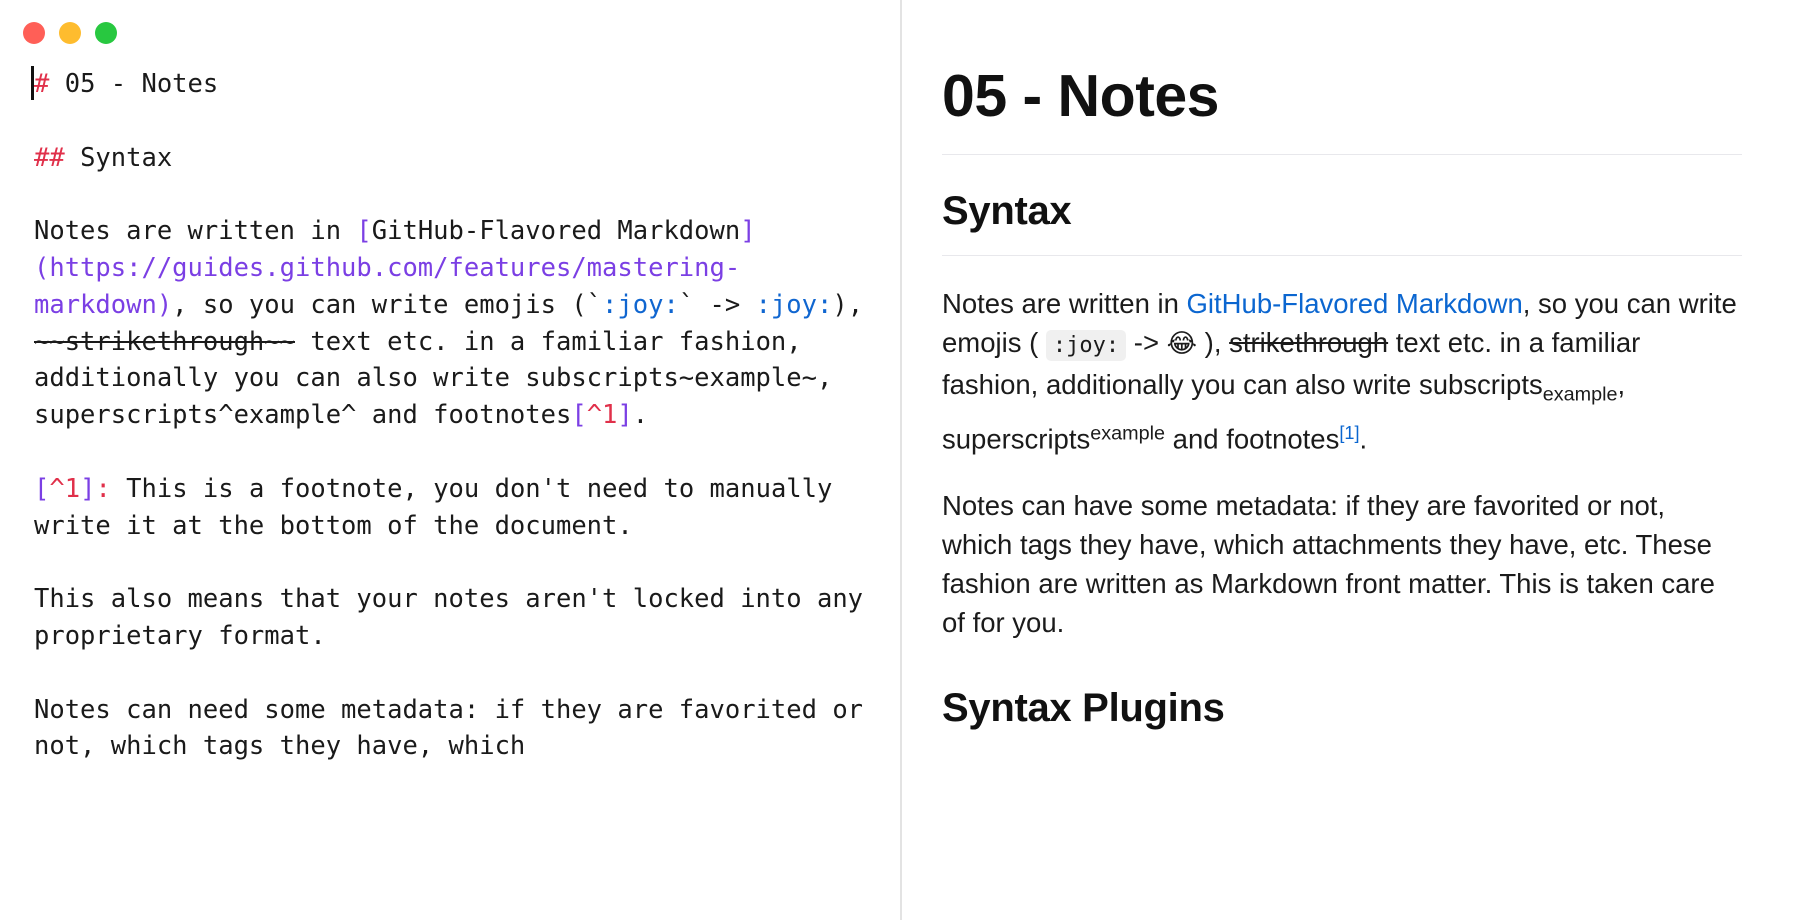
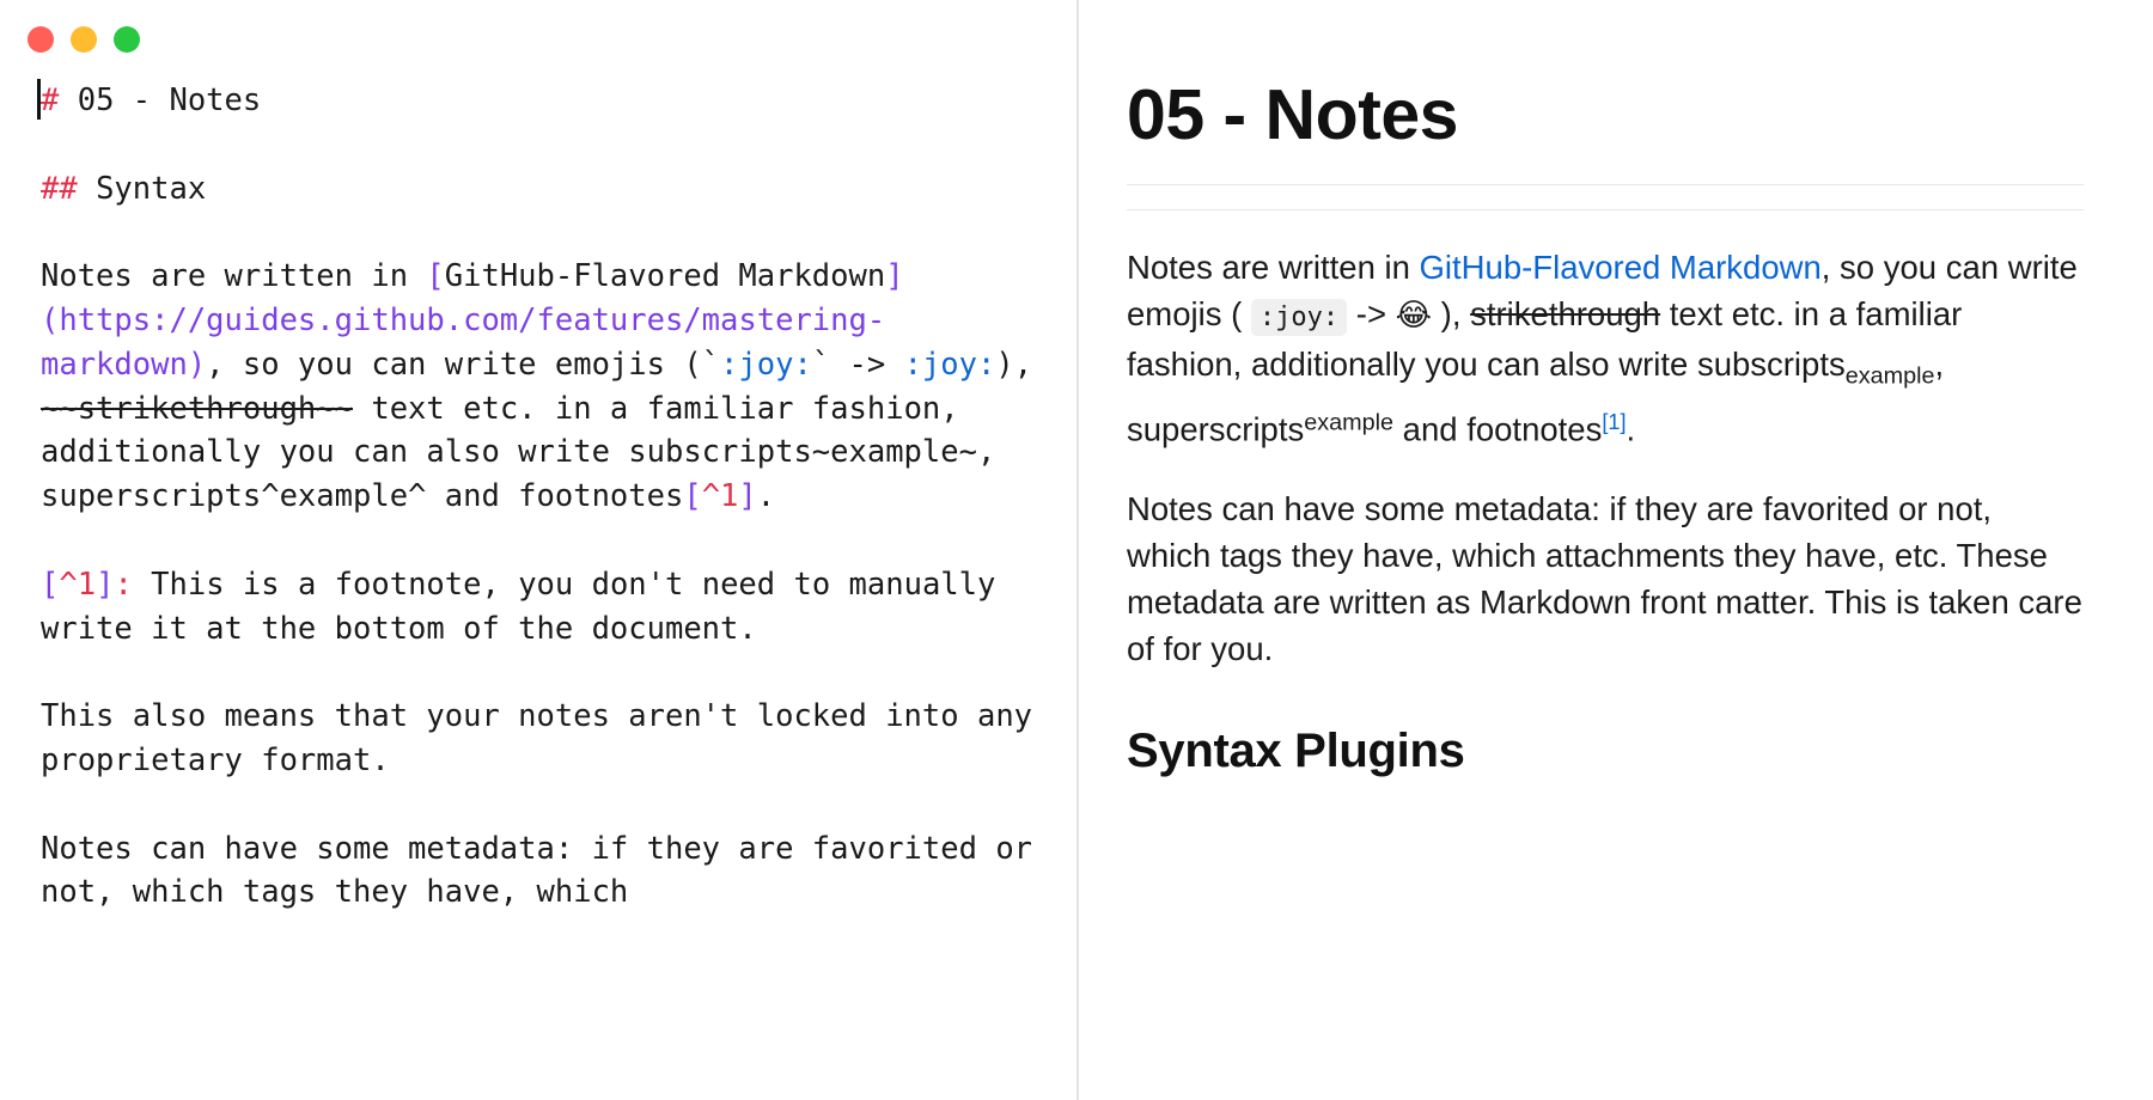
- # 05 - Notes ## Syntax Notes are written in [GitHub-Flavored Markdown](https://guides.github.com/features/mastering-markdown), so you can write emojis (`:joy:` -> :joy:), ~~strikethrough~~ text etc. in a familiar fashion, additionally you can also write subscripts~example~, superscripts^example^ and footnotes[^1]. [^1]: This is a footnote, you don't need to manually write it at the bottom of the document. This also means that your notes aren't locked into any proprietary format. Notes can need some metadata: if they are favorited or not, which tags they have, which
+ # 05 - Notes ## Syntax Notes are written in [GitHub-Flavored Markdown](https://guides.github.com/features/mastering-markdown), so you can write emojis (`:joy:` -> :joy:), ~~strikethrough~~ text etc. in a familiar fashion, additionally you can also write subscripts~example~, superscripts^example^ and footnotes[^1]. [^1]: This is a footnote, you don't need to manually write it at the bottom of the document. This also means that your notes aren't locked into any proprietary format. Notes can have some metadata: if they are favorited or not, which tags they have, which
  05 - Notes
- Syntax
  Notes are written in GitHub-Flavored Markdown, so you can write emojis ( :joy: -> 😂 ), strikethrough text etc. in a familiar fashion, additionally you can also write sub­scriptsexample, superscriptsexample and footnotes[1].
- Notes can have some metadata: if they are favorited or not, which tags they have, which attachments they have, etc. These fashion are written as Markdown front matter. This is taken care of for you.
+ Notes can have some metadata: if they are favorited or not, which tags they have, which attachments they have, etc. These metadata are written as Markdown front matter. This is taken care of for you.
  Syntax Plugins
